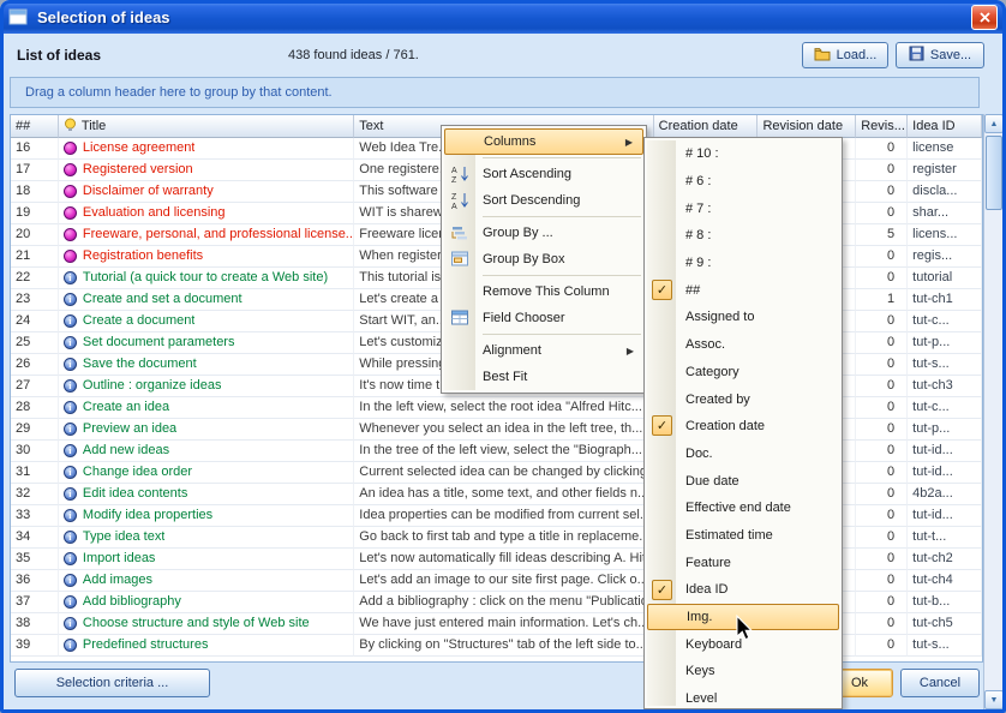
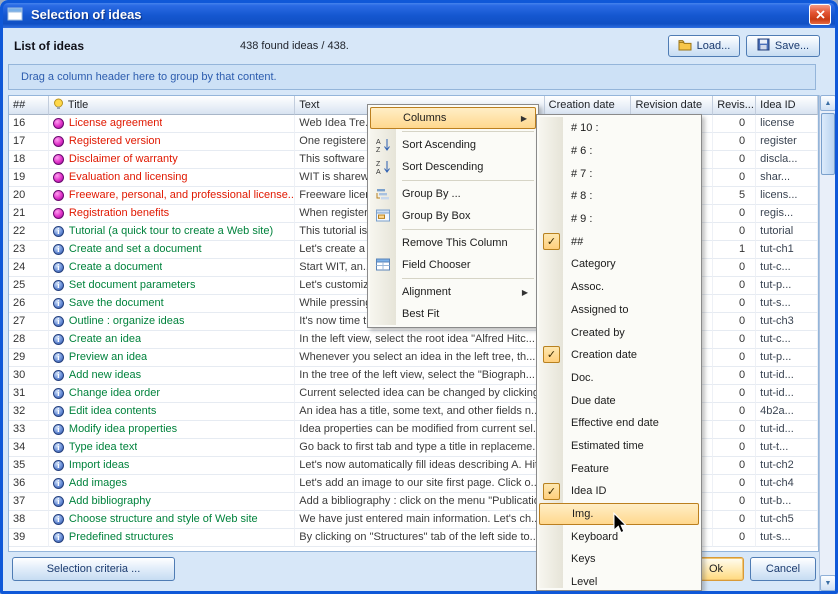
  Selection of ideas
  List of ideas
- 438 found ideas / 761.
+ 438 found ideas / 438.
  Load...
  Save...
  Drag a column header here to group by that content.
  ##
  Title
  Text
  Creation date
  Revision date
  Revis...
  Idea ID
  16
  License agreement
  Web Idea Tre
  0
  license
  17
  Registered version
  One registere
  0
  register
  18
  Disclaimer of warranty
  This software
  0
  discla...
  19
  Evaluation and licensing
  WIT is sharew
  0
  shar...
  20
  Freeware, personal, and professional license..
  Freeware lice
  5
  licens...
  21
  Registration benefits
  When register
  0
  regis...
  22
  i
  Tutorial (a quick tour to create a Web site)
  This tutorial is
  0
  tutorial
  23
  i
  Create and set a document
  Let's create a
  1
  tut-ch1
  24
  i
  Create a document
  Start WIT, an.
  0
  tut-c...
  25
  i
  Set document parameters
  Let's customiz
  0
  tut-p...
  26
  i
  Save the document
  While pressin
  0
  tut-s...
  27
  i
  Outline : organize ideas
  It's now time t
  0
  tut-ch3
  28
  i
  Create an idea
  In the left view, select the root idea "Alfred Hitc...
  0
  tut-c...
  29
  i
  Preview an idea
  Whenever you select an idea in the left tree, th...
  0
  tut-p...
  30
  i
  Add new ideas
  In the tree of the left view, select the "Biograph...
  0
  tut-id...
  31
  i
  Change idea order
  Current selected idea can be changed by clickin
  0
  tut-id...
  32
  i
  Edit idea contents
  An idea has a title, some text, and other fields n.
  0
  4b2a...
  33
  i
  Modify idea properties
  Idea properties can be modified from current sel.
  0
  tut-id...
  34
  i
  Type idea text
  Go back to first tab and type a title in replaceme.
  0
  tut-t...
  35
  i
  Import ideas
  Let's now automatically fill ideas describing A. Hi
  0
  tut-ch2
  36
  i
  Add images
  Let's add an image to our site first page. Click o.
  0
  tut-ch4
  37
  i
  Add bibliography
  Add a bibliography : click on the menu "Publicati
  0
  tut-b...
  38
  i
  Choose structure and style of Web site
  We have just entered main information. Let's ch.
  0
  tut-ch5
  39
  i
  Predefined structures
  By clicking on "Structures" tab of the left side to..
  0
  tut-s...
  Columns
  ▶
  Sort Ascending
  Sort Descending
  Group By ...
  Group By Box
  Remove This Column
  Field Chooser
  Alignment
  ▶
  Best Fit
  # 10 :
  # 6 :
  # 7 :
  # 8 :
  # 9 :
  ✓
  ##
- Assigned to
+ Category
  Assoc.
- Category
+ Assigned to
  Created by
  ✓
  Creation date
  Doc.
  Due date
  Effective end date
  Estimated time
  Feature
  ✓
  Idea ID
  Img.
  Keyboard
  Keys
  Level
  Selection criteria ...
  Ok
  Cancel
